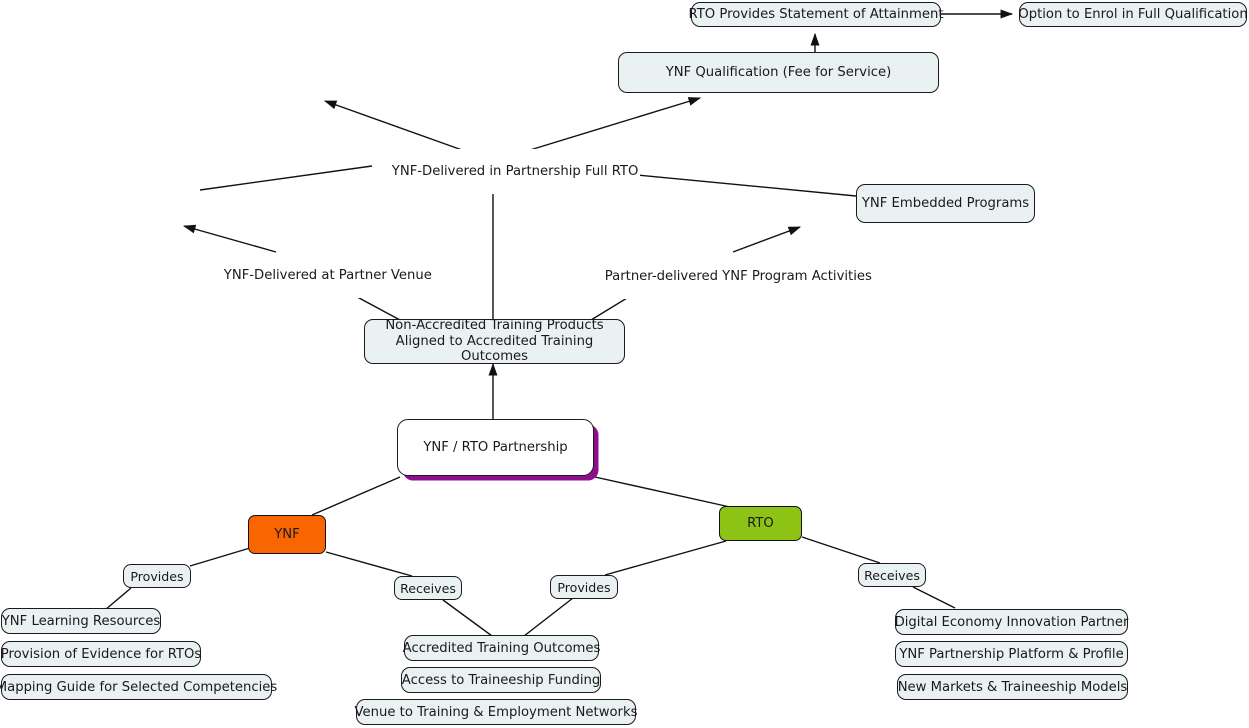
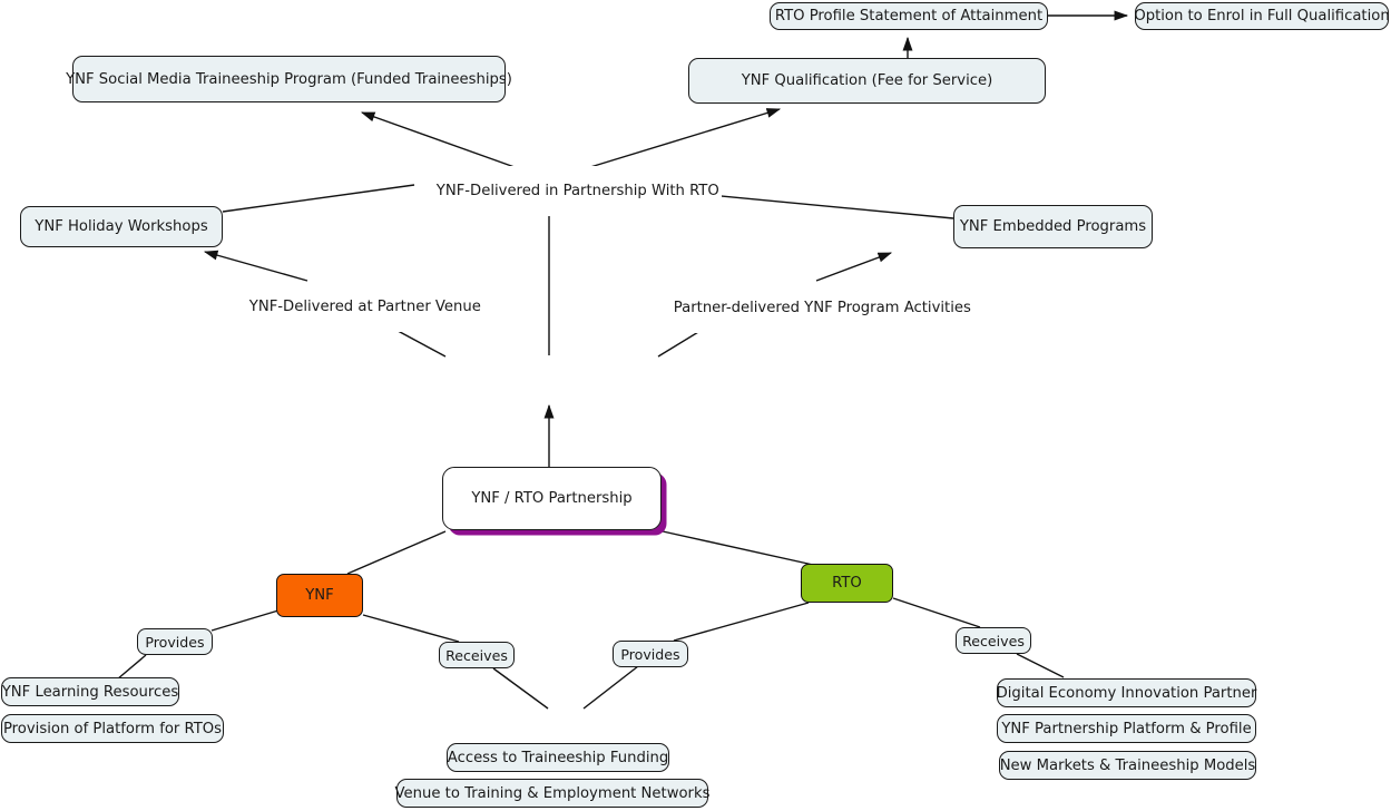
- RTO Provides Statement of Attainment
+ RTO Profile Statement of Attainment
  Option to Enrol in Full Qualification
+ YNF Social Media Traineeship Program (Funded Traineeships)
  YNF Qualification (Fee for Service)
+ YNF Holiday Workshops
  YNF Embedded Programs
- Non-Accredited Training Products
- Aligned to Accredited Training Outcomes
  YNF / RTO Partnership
  YNF
  RTO
  Provides
  Receives
  Provides
  Receives
  YNF Learning Resources
- Provision of Evidence for RTOs
+ Provision of Platform for RTOs
- Mapping Guide for Selected Competencies
- Accredited Training Outcomes
  Access to Traineeship Funding
  Venue to Training & Employment Networks
  Digital Economy Innovation Partner
  YNF Partnership Platform & Profile
  New Markets & Traineeship Models
- YNF-Delivered in Partnership Full RTO
+ YNF-Delivered in Partnership With RTO
  YNF-Delivered at Partner Venue
  Partner-delivered YNF Program Activities
